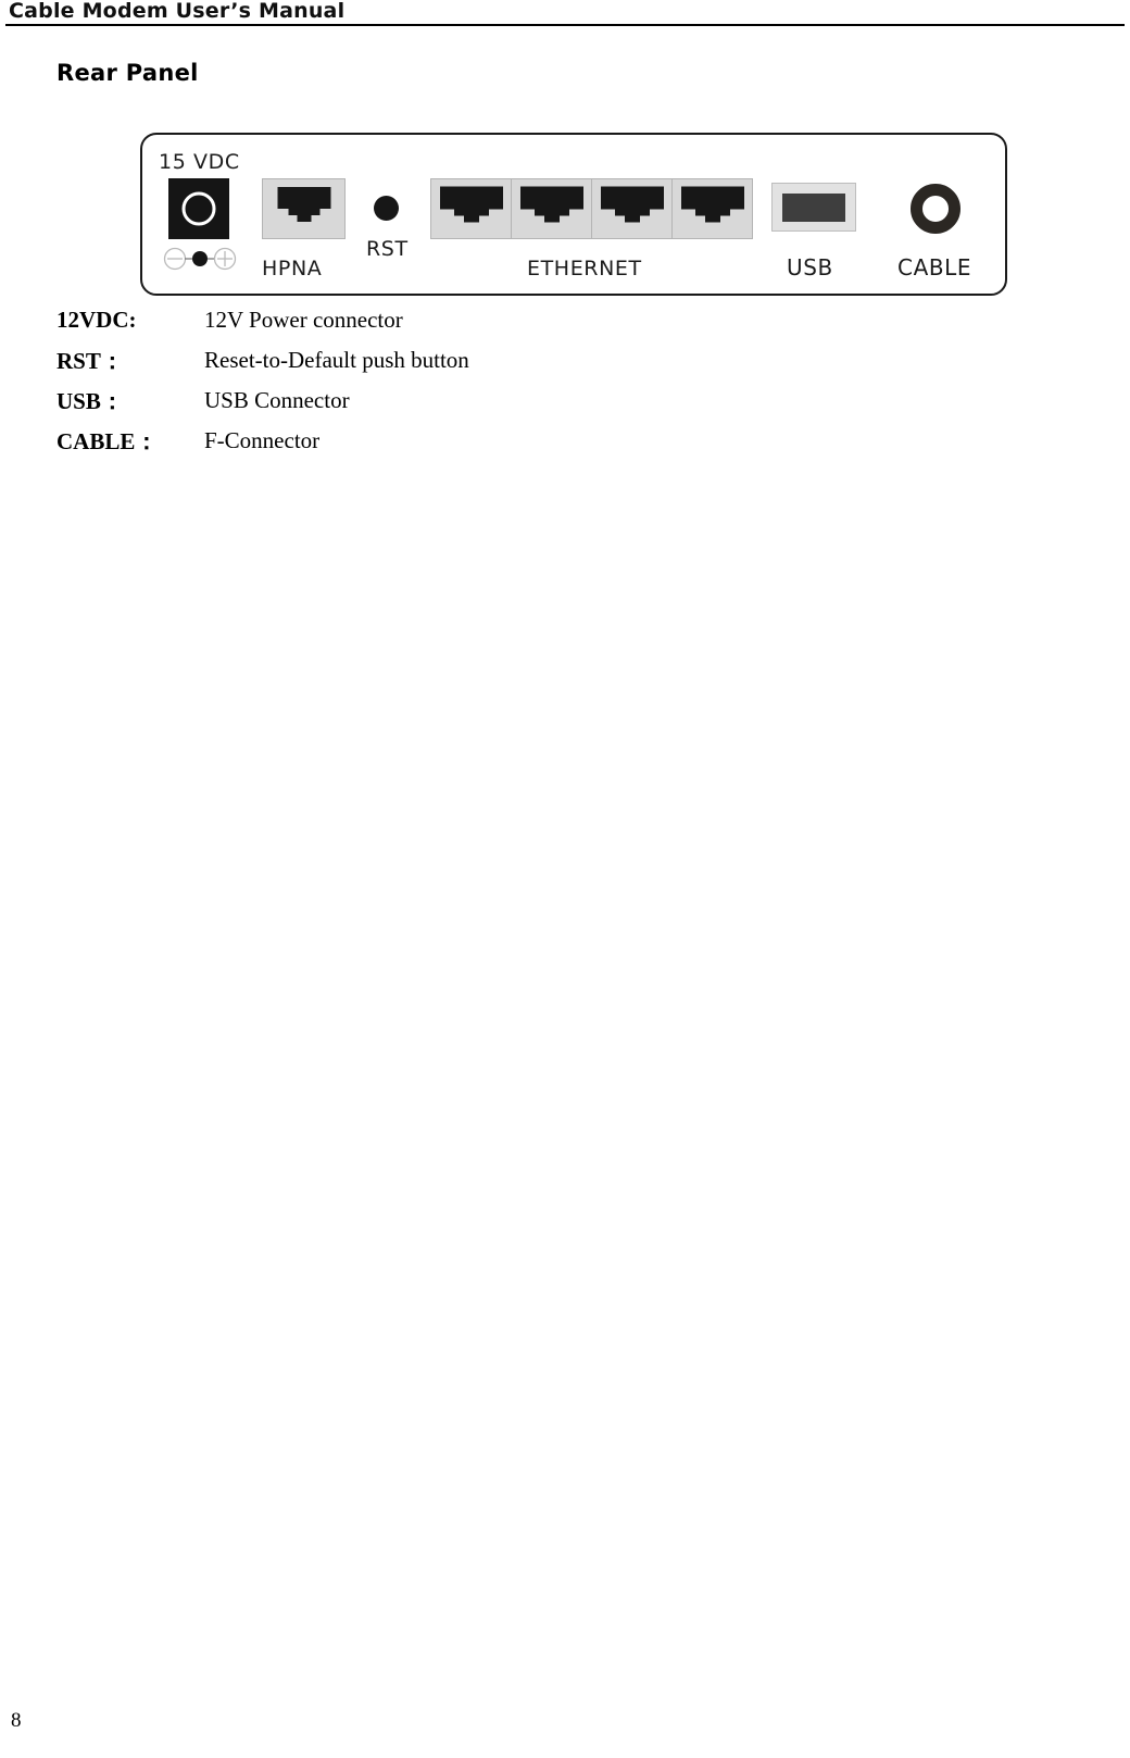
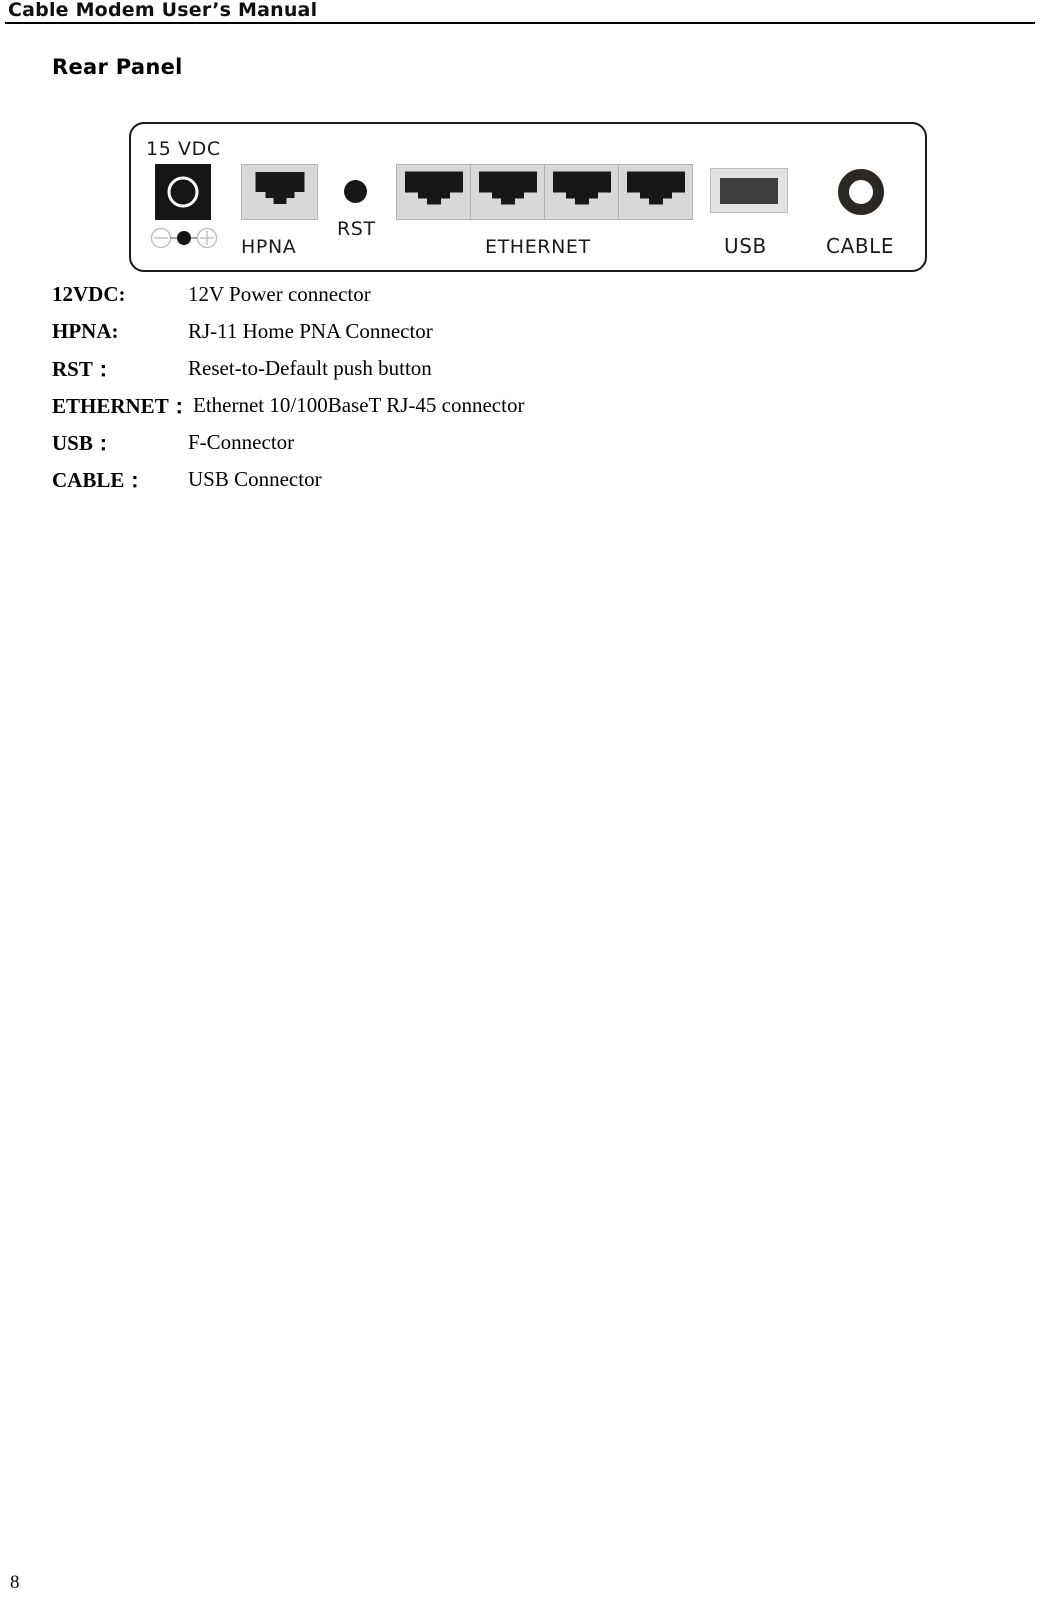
  Cable Modem User’s Manual
  Rear Panel
  15 VDC
  HPNA
  RST
  ETHERNET
  USB
  CABLE
  12VDC:
  12V Power connector
+ HPNA:
+ RJ-11 Home PNA Connector
  RST：
  Reset-to-Default push button
+ ETHERNET：
+ Ethernet 10/100BaseT RJ-45 connector
  USB：
- USB Connector
+ F-Connector
  CABLE：
- F-Connector
+ USB Connector
  8
